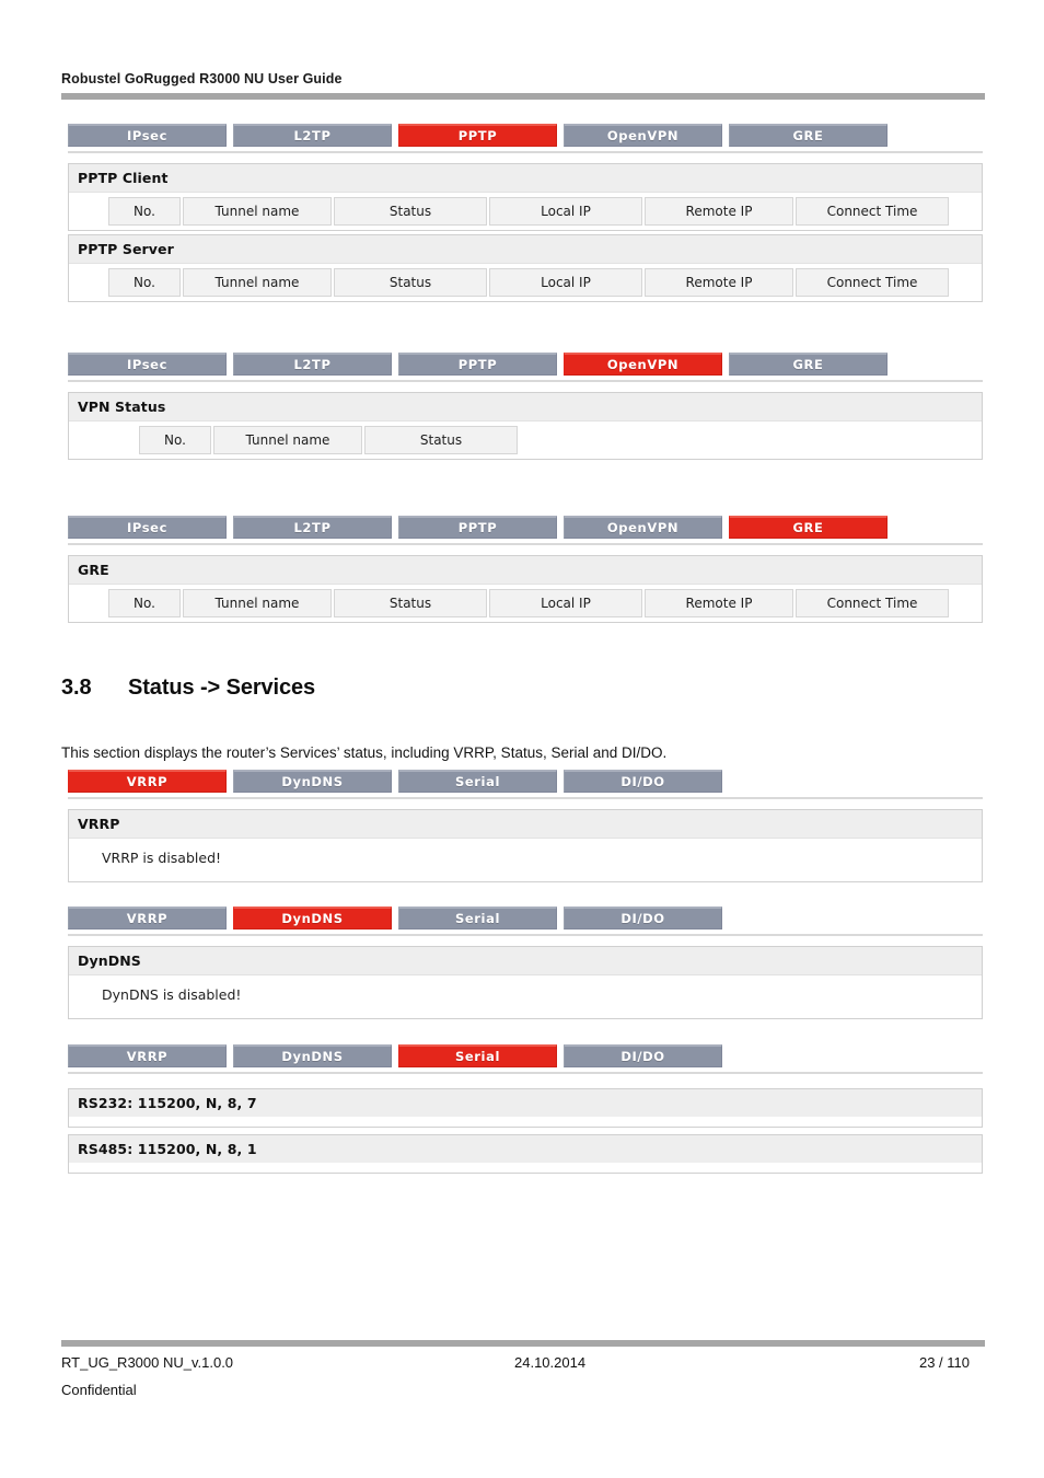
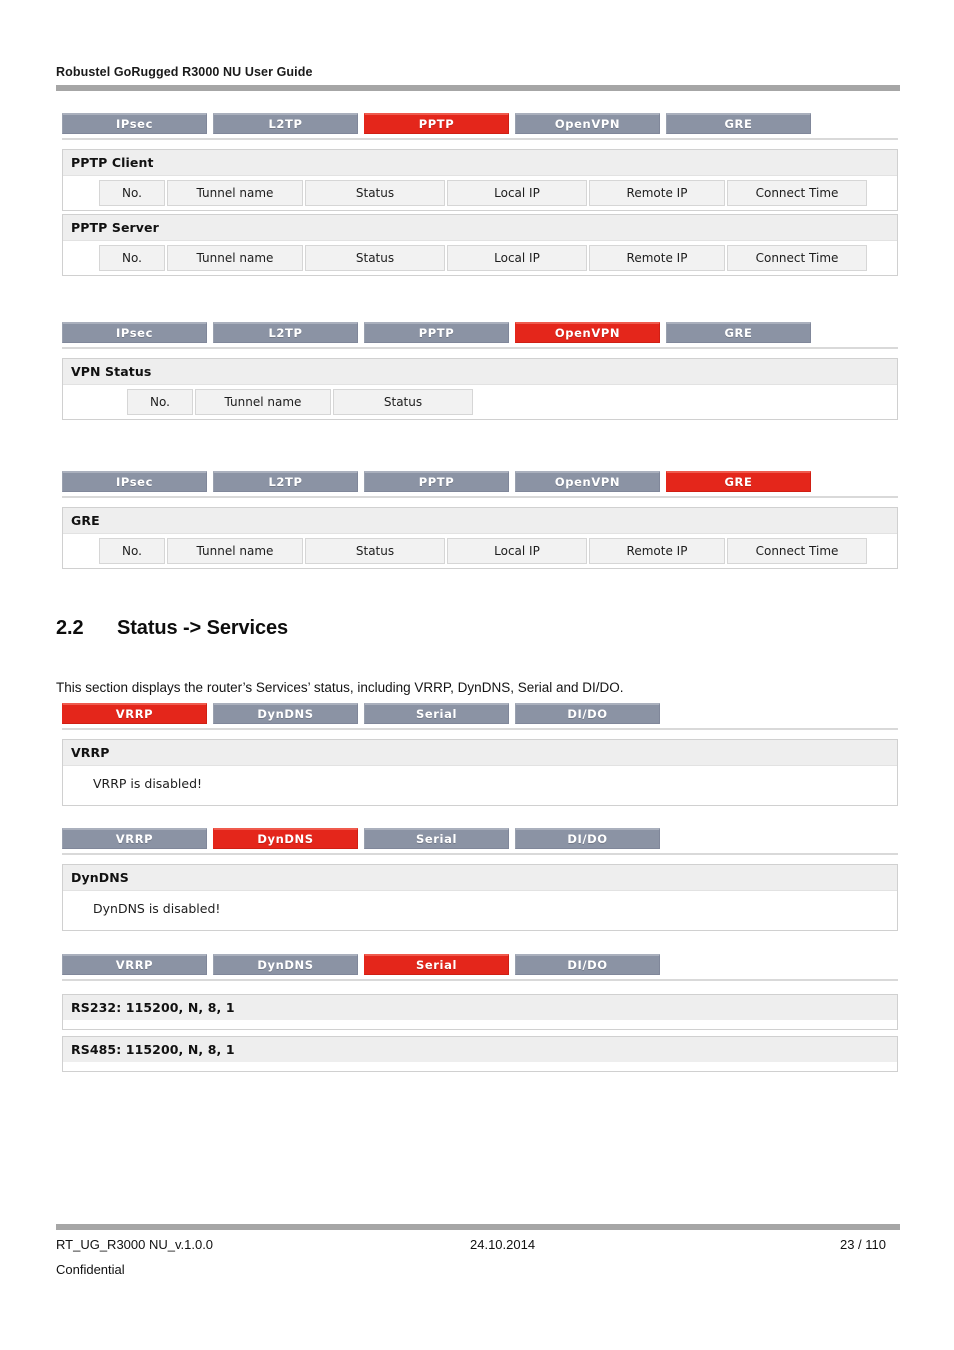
  Robustel GoRugged R3000 NU User Guide
  IPsec
  L2TP
  PPTP
  OpenVPN
  GRE
  PPTP Client
  No.	Tunnel name	Status	Local IP	Remote IP	Connect Time
  PPTP Server
  No.	Tunnel name	Status	Local IP	Remote IP	Connect Time
  IPsec
  L2TP
  PPTP
  OpenVPN
  GRE
  VPN Status
  No.	Tunnel name	Status
  IPsec
  L2TP
  PPTP
  OpenVPN
  GRE
  GRE
  No.	Tunnel name	Status	Local IP	Remote IP	Connect Time
- 3.8 Status -> Services
+ 2.2 Status -> Services
- This section displays the router’s Services’ status, including VRRP, Status, Serial and DI/DO.
+ This section displays the router’s Services’ status, including VRRP, DynDNS, Serial and DI/DO.
  VRRP
  DynDNS
  Serial
  DI/DO
  VRRP
  VRRP is disabled!
  VRRP
  DynDNS
  Serial
  DI/DO
  DynDNS
  DynDNS is disabled!
  VRRP
  DynDNS
  Serial
  DI/DO
- RS232: 115200, N, 8, 7
+ RS232: 115200, N, 8, 1
  RS485: 115200, N, 8, 1
  RT_UG_R3000 NU_v.1.0.0
  24.10.2014
  23 / 110
  Confidential
